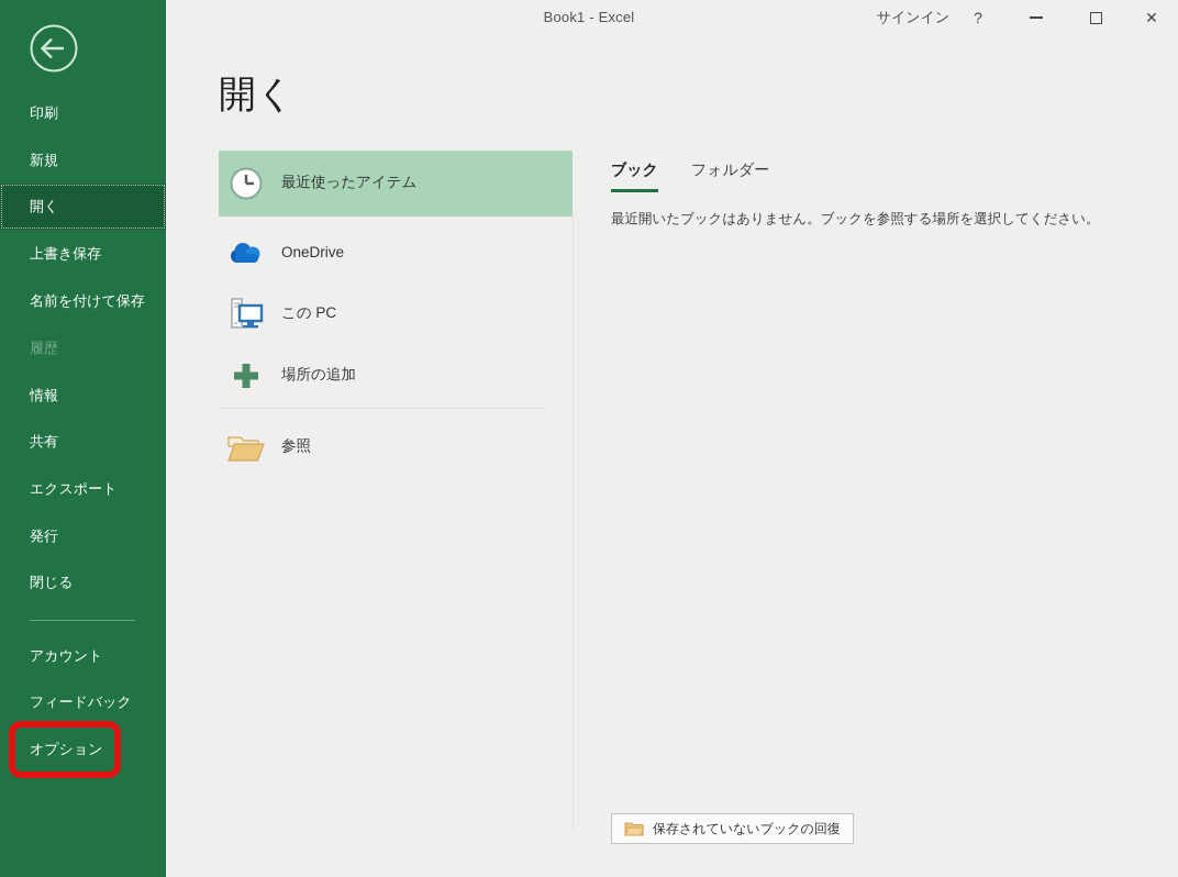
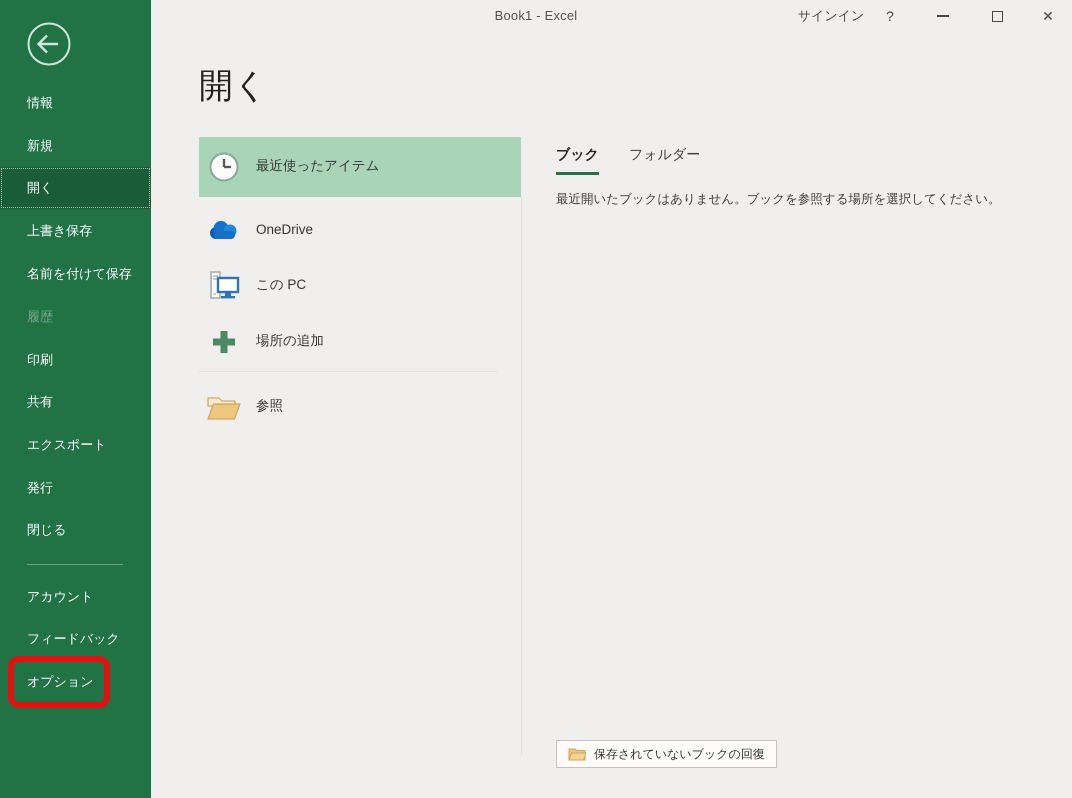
  Book1 - Excel
  サインイン
  ?
  ✕
- 印刷
+ 情報
  新規
  開く
  上書き保存
  名前を付けて保存
  履歴
- 情報
+ 印刷
  共有
  エクスポート
  発行
  閉じる
  アカウント
  フィードバック
  オプション
  開く
  最近使ったアイテム
  OneDrive
  この PC
  場所の追加
  参照
  ブック
  フォルダー
  最近開いたブックはありません。ブックを参照する場所を選択してください。
  保存されていないブックの回復
